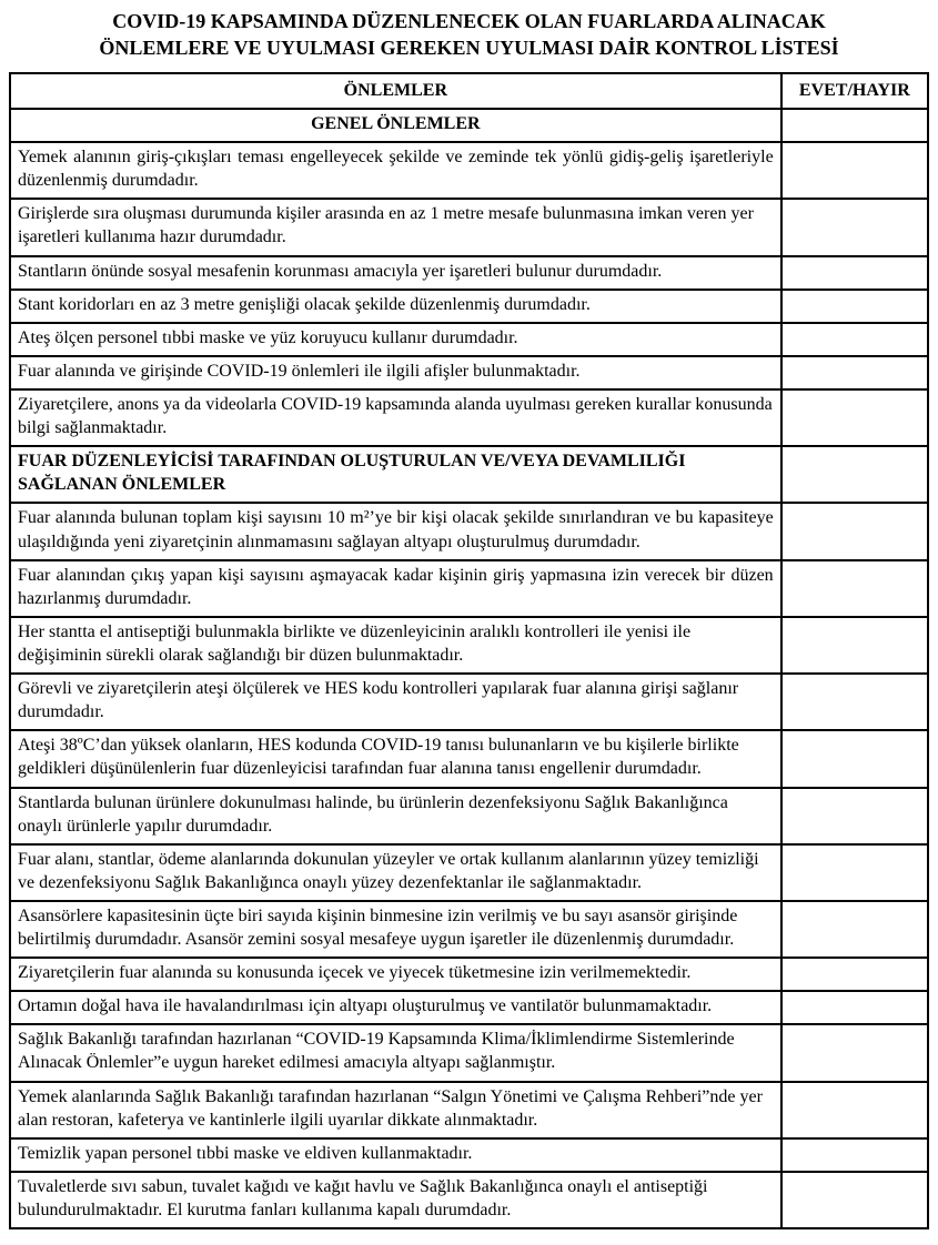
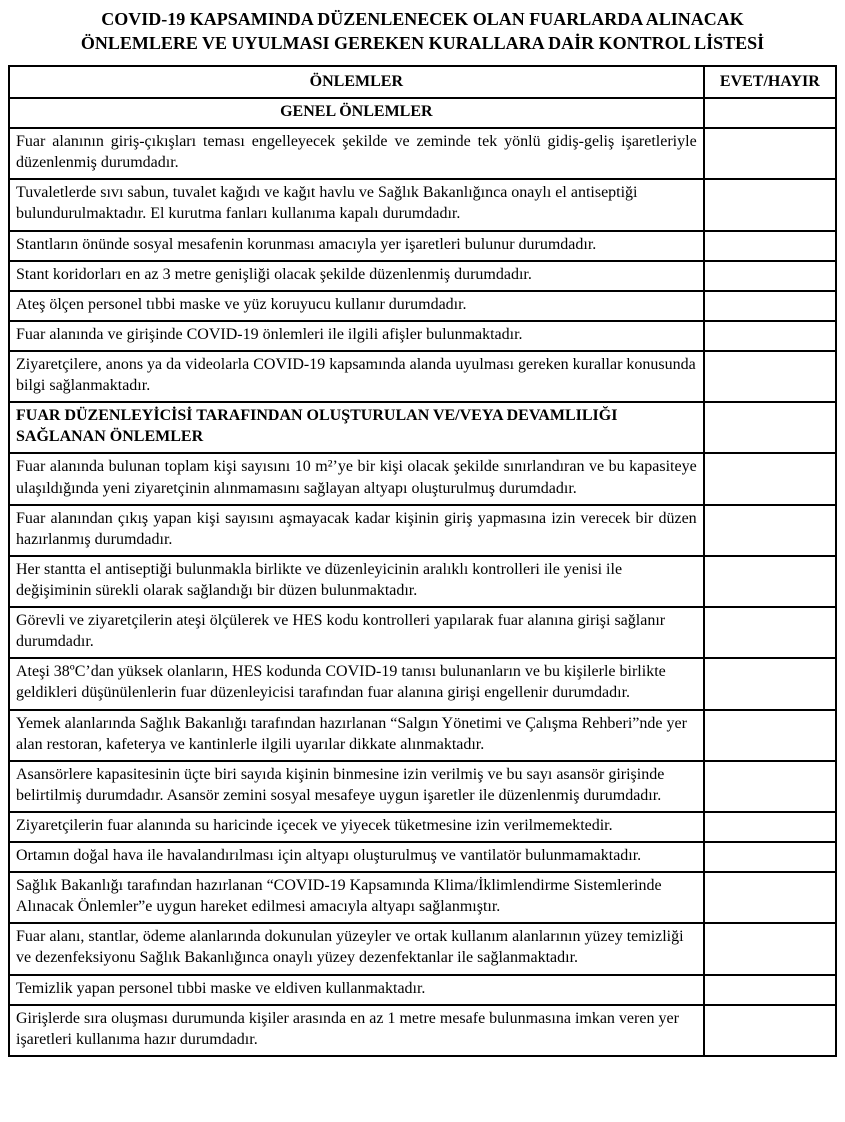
  COVID-19 KAPSAMINDA DÜZENLENECEK OLAN FUARLARDA ALINACAK
- ÖNLEMLERE VE UYULMASI GEREKEN UYULMASI DAİR KONTROL LİSTESİ
+ ÖNLEMLERE VE UYULMASI GEREKEN KURALLARA DAİR KONTROL LİSTESİ
  ÖNLEMLER	EVET/HAYIR
  GENEL ÖNLEMLER
- Yemek alanının giriş-çıkışları teması engelleyecek şekilde ve zeminde tek yönlü gidiş-geliş işaretleriyle düzenlenmiş durumdadır.
+ Fuar alanının giriş-çıkışları teması engelleyecek şekilde ve zeminde tek yönlü gidiş-geliş işaretleriyle düzenlenmiş durumdadır.
- Girişlerde sıra oluşması durumunda kişiler arasında en az 1 metre mesafe bulunmasına imkan veren yer işaretleri kullanıma hazır durumdadır.
+ Tuvaletlerde sıvı sabun, tuvalet kağıdı ve kağıt havlu ve Sağlık Bakanlığınca onaylı el antiseptiği bulundurulmaktadır. El kurutma fanları kullanıma kapalı durumdadır.
  Stantların önünde sosyal mesafenin korunması amacıyla yer işaretleri bulunur durumdadır.
  Stant koridorları en az 3 metre genişliği olacak şekilde düzenlenmiş durumdadır.
  Ateş ölçen personel tıbbi maske ve yüz koruyucu kullanır durumdadır.
  Fuar alanında ve girişinde COVID-19 önlemleri ile ilgili afişler bulunmaktadır.
  Ziyaretçilere, anons ya da videolarla COVID-19 kapsamında alanda uyulması gereken kurallar konusunda bilgi sağlanmaktadır.
  FUAR DÜZENLEYİCİSİ TARAFINDAN OLUŞTURULAN VE/VEYA DEVAMLILIĞI SAĞLANAN ÖNLEMLER
  Fuar alanında bulunan toplam kişi sayısını 10 m²’ye bir kişi olacak şekilde sınırlandıran ve bu kapasiteye ulaşıldığında yeni ziyaretçinin alınmamasını sağlayan altyapı oluşturulmuş durumdadır.
  Fuar alanından çıkış yapan kişi sayısını aşmayacak kadar kişinin giriş yapmasına izin verecek bir düzen hazırlanmış durumdadır.
  Her stantta el antiseptiği bulunmakla birlikte ve düzenleyicinin aralıklı kontrolleri ile yenisi ile değişiminin sürekli olarak sağlandığı bir düzen bulunmaktadır.
  Görevli ve ziyaretçilerin ateşi ölçülerek ve HES kodu kontrolleri yapılarak fuar alanına girişi sağlanır durumdadır.
- Ateşi 38ºC’dan yüksek olanların, HES kodunda COVID-19 tanısı bulunanların ve bu kişilerle birlikte geldikleri düşünülenlerin fuar düzenleyicisi tarafından fuar alanına tanısı engellenir durumdadır.
+ Ateşi 38ºC’dan yüksek olanların, HES kodunda COVID-19 tanısı bulunanların ve bu kişilerle birlikte geldikleri düşünülenlerin fuar düzenleyicisi tarafından fuar alanına girişi engellenir durumdadır.
- Stantlarda bulunan ürünlere dokunulması halinde, bu ürünlerin dezenfeksiyonu Sağlık Bakanlığınca onaylı ürünlerle yapılır durumdadır.
- Fuar alanı, stantlar, ödeme alanlarında dokunulan yüzeyler ve ortak kullanım alanlarının yüzey temizliği ve dezenfeksiyonu Sağlık Bakanlığınca onaylı yüzey dezenfektanlar ile sağlanmaktadır.
+ Yemek alanlarında Sağlık Bakanlığı tarafından hazırlanan “Salgın Yönetimi ve Çalışma Rehberi”nde yer alan restoran, kafeterya ve kantinlerle ilgili uyarılar dikkate alınmaktadır.
  Asansörlere kapasitesinin üçte biri sayıda kişinin binmesine izin verilmiş ve bu sayı asansör girişinde belirtilmiş durumdadır. Asansör zemini sosyal mesafeye uygun işaretler ile düzenlenmiş durumdadır.
- Ziyaretçilerin fuar alanında su konusunda içecek ve yiyecek tüketmesine izin verilmemektedir.
+ Ziyaretçilerin fuar alanında su haricinde içecek ve yiyecek tüketmesine izin verilmemektedir.
  Ortamın doğal hava ile havalandırılması için altyapı oluşturulmuş ve vantilatör bulunmamaktadır.
  Sağlık Bakanlığı tarafından hazırlanan “COVID-19 Kapsamında Klima/İklimlendirme Sistemlerinde Alınacak Önlemler”e uygun hareket edilmesi amacıyla altyapı sağlanmıştır.
- Yemek alanlarında Sağlık Bakanlığı tarafından hazırlanan “Salgın Yönetimi ve Çalışma Rehberi”nde yer alan restoran, kafeterya ve kantinlerle ilgili uyarılar dikkate alınmaktadır.
+ Fuar alanı, stantlar, ödeme alanlarında dokunulan yüzeyler ve ortak kullanım alanlarının yüzey temizliği ve dezenfeksiyonu Sağlık Bakanlığınca onaylı yüzey dezenfektanlar ile sağlanmaktadır.
  Temizlik yapan personel tıbbi maske ve eldiven kullanmaktadır.
- Tuvaletlerde sıvı sabun, tuvalet kağıdı ve kağıt havlu ve Sağlık Bakanlığınca onaylı el antiseptiği bulundurulmaktadır. El kurutma fanları kullanıma kapalı durumdadır.
+ Girişlerde sıra oluşması durumunda kişiler arasında en az 1 metre mesafe bulunmasına imkan veren yer işaretleri kullanıma hazır durumdadır.
